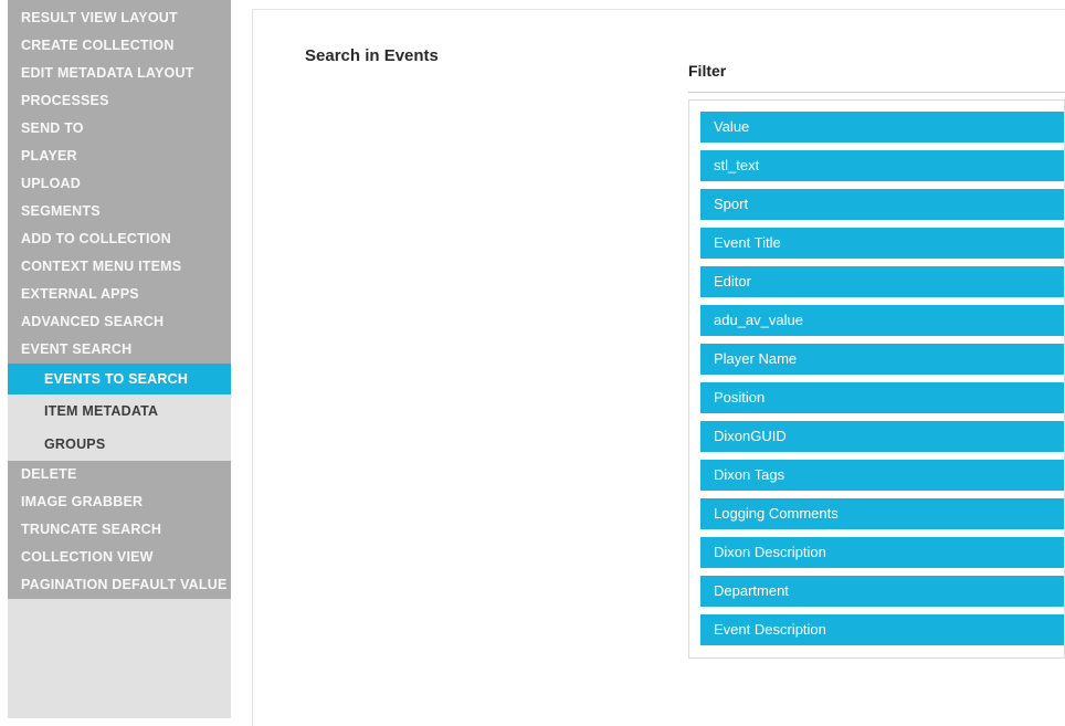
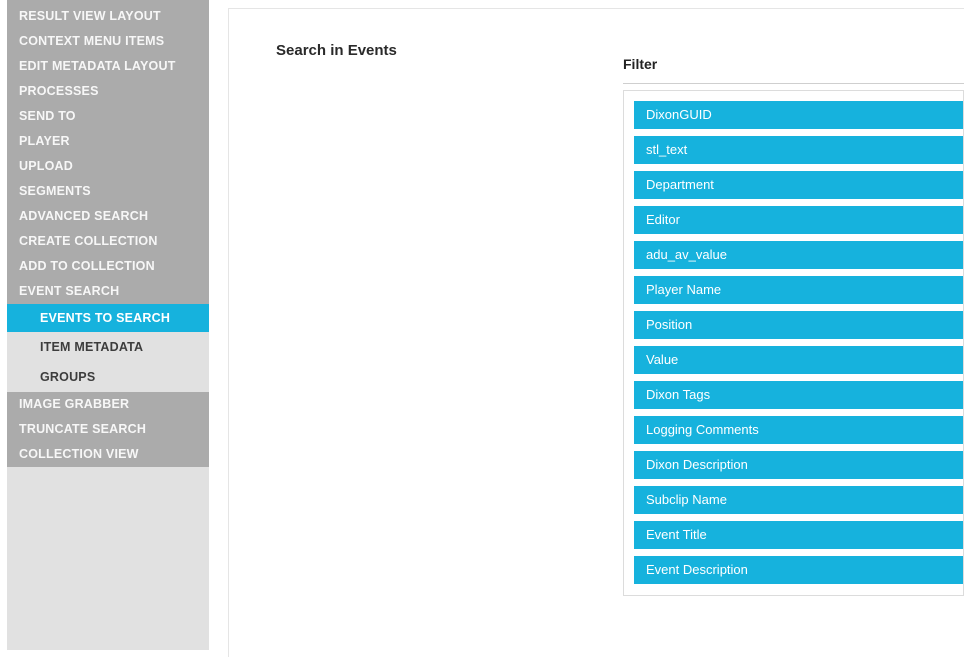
  RESULT VIEW LAYOUT
- CREATE COLLECTION
+ CONTEXT MENU ITEMS
  EDIT METADATA LAYOUT
  PROCESSES
  SEND TO
  PLAYER
  UPLOAD
  SEGMENTS
- ADD TO COLLECTION
+ ADVANCED SEARCH
- CONTEXT MENU ITEMS
+ CREATE COLLECTION
- EXTERNAL APPS
- ADVANCED SEARCH
+ ADD TO COLLECTION
  EVENT SEARCH
  EVENTS TO SEARCH
  ITEM METADATA
  GROUPS
- DELETE
  IMAGE GRABBER
  TRUNCATE SEARCH
  COLLECTION VIEW
- PAGINATION DEFAULT VALUE
  Search in Events
  Filter
- Value
+ DixonGUID
  stl_text
- Sport
- Event Title
+ Department
  Editor
  adu_av_value
  Player Name
  Position
- DixonGUID
+ Value
  Dixon Tags
  Logging Comments
  Dixon Description
+ Subclip Name
- Department
+ Event Title
  Event Description
